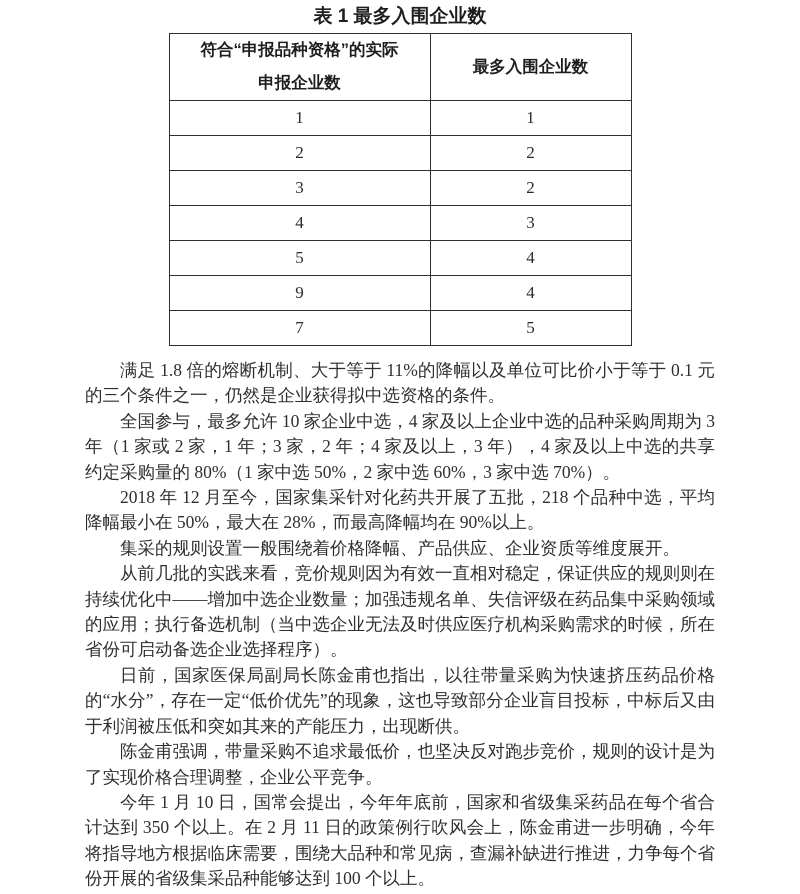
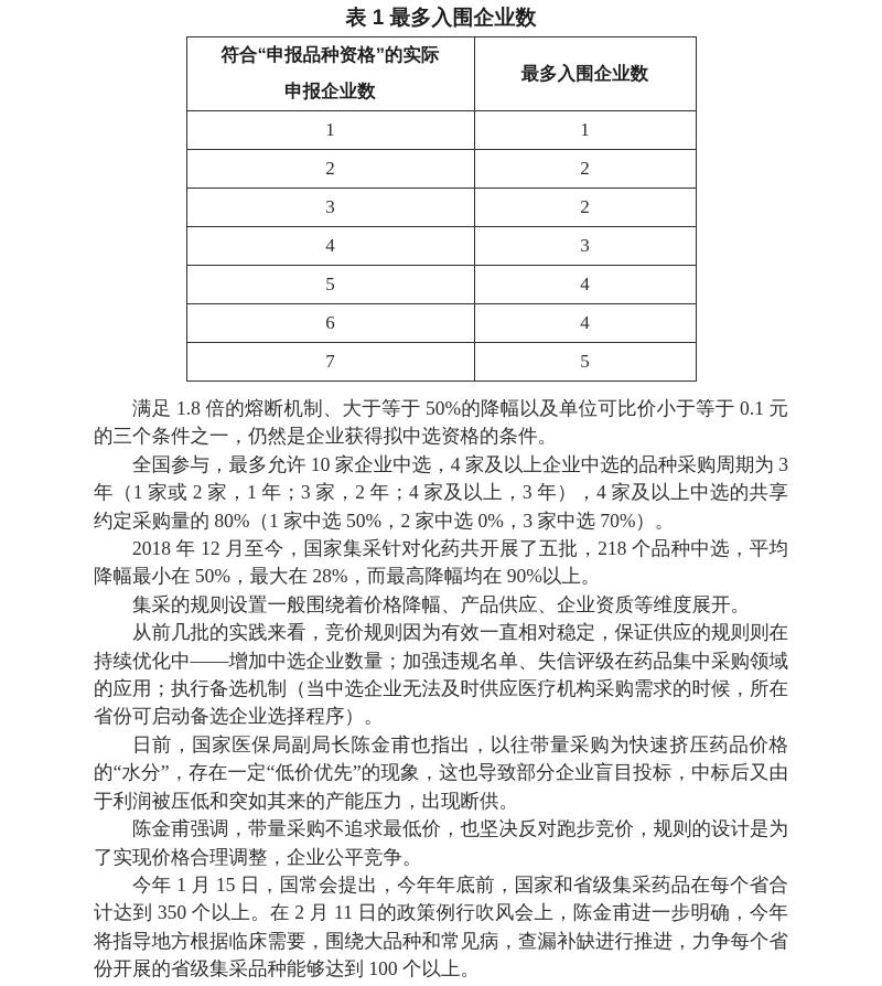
  表 1 最多入围企业数
  符合“申报品种资格”的实际申报企业数	最多入围企业数
  1	1
  2	2
  3	2
  4	3
  5	4
- 9	4
+ 6	4
  7	5
- 满足 1.8 倍的熔断机制、大于等于 11%的降幅以及单位可比价小于等于 0.1 元的三个条件之一，仍然是企业获得拟中选资格的条件。
+ 满足 1.8 倍的熔断机制、大于等于 50%的降幅以及单位可比价小于等于 0.1 元的三个条件之一，仍然是企业获得拟中选资格的条件。
- 全国参与，最多允许 10 家企业中选，4 家及以上企业中选的品种采购周期为 3 年（1 家或 2 家，1 年；3 家，2 年；4 家及以上，3 年），4 家及以上中选的共享约定采购量的 80%（1 家中选 50%，2 家中选 60%，3 家中选 70%）。
+ 全国参与，最多允许 10 家企业中选，4 家及以上企业中选的品种采购周期为 3 年（1 家或 2 家，1 年；3 家，2 年；4 家及以上，3 年），4 家及以上中选的共享约定采购量的 80%（1 家中选 50%，2 家中选 0%，3 家中选 70%）。
  2018 年 12 月至今，国家集采针对化药共开展了五批，218 个品种中选，平均降幅最小在 50%，最大在 28%，而最高降幅均在 90%以上。
  集采的规则设置一般围绕着价格降幅、产品供应、企业资质等维度展开。
  从前几批的实践来看，竞价规则因为有效一直相对稳定，保证供应的规则则在持续优化中——增加中选企业数量；加强违规名单、失信评级在药品集中采购领域的应用；执行备选机制（当中选企业无法及时供应医疗机构采购需求的时候，所在省份可启动备选企业选择程序）。
  日前，国家医保局副局长陈金甫也指出，以往带量采购为快速挤压药品价格的“水分”，存在一定“低价优先”的现象，这也导致部分企业盲目投标，中标后又由于利润被压低和突如其来的产能压力，出现断供。
  陈金甫强调，带量采购不追求最低价，也坚决反对跑步竞价，规则的设计是为了实现价格合理调整，企业公平竞争。
- 今年 1 月 10 日，国常会提出，今年年底前，国家和省级集采药品在每个省合计达到 350 个以上。在 2 月 11 日的政策例行吹风会上，陈金甫进一步明确，今年将指导地方根据临床需要，围绕大品种和常见病，查漏补缺进行推进，力争每个省份开展的省级集采品种能够达到 100 个以上。
+ 今年 1 月 15 日，国常会提出，今年年底前，国家和省级集采药品在每个省合计达到 350 个以上。在 2 月 11 日的政策例行吹风会上，陈金甫进一步明确，今年将指导地方根据临床需要，围绕大品种和常见病，查漏补缺进行推进，力争每个省份开展的省级集采品种能够达到 100 个以上。
